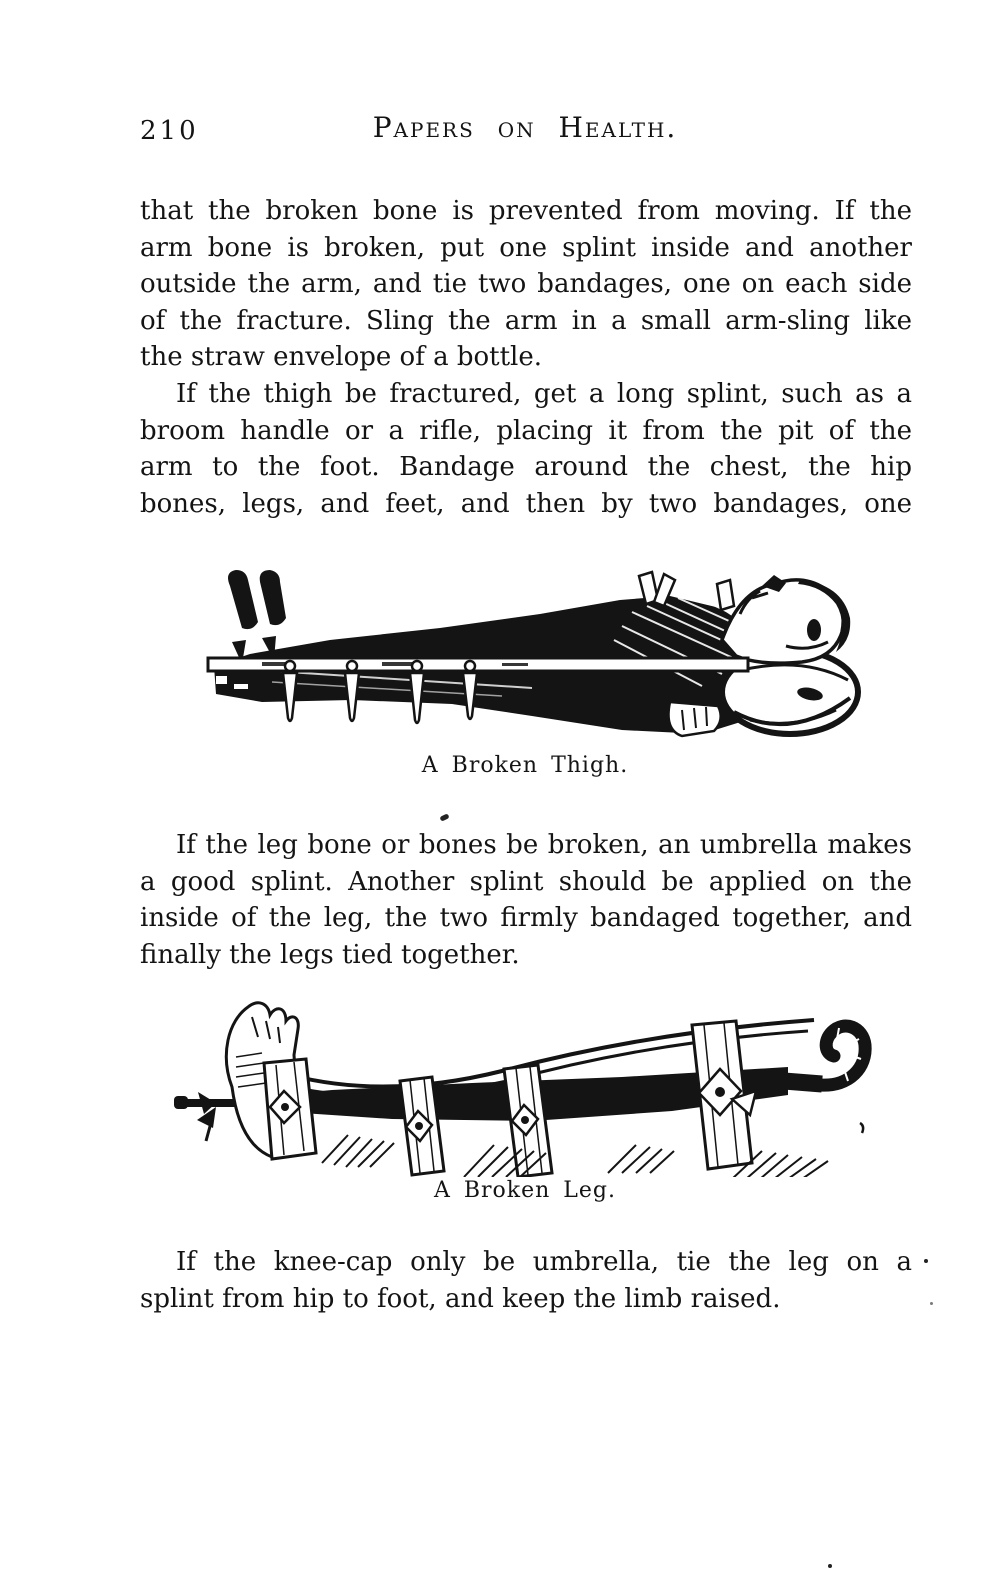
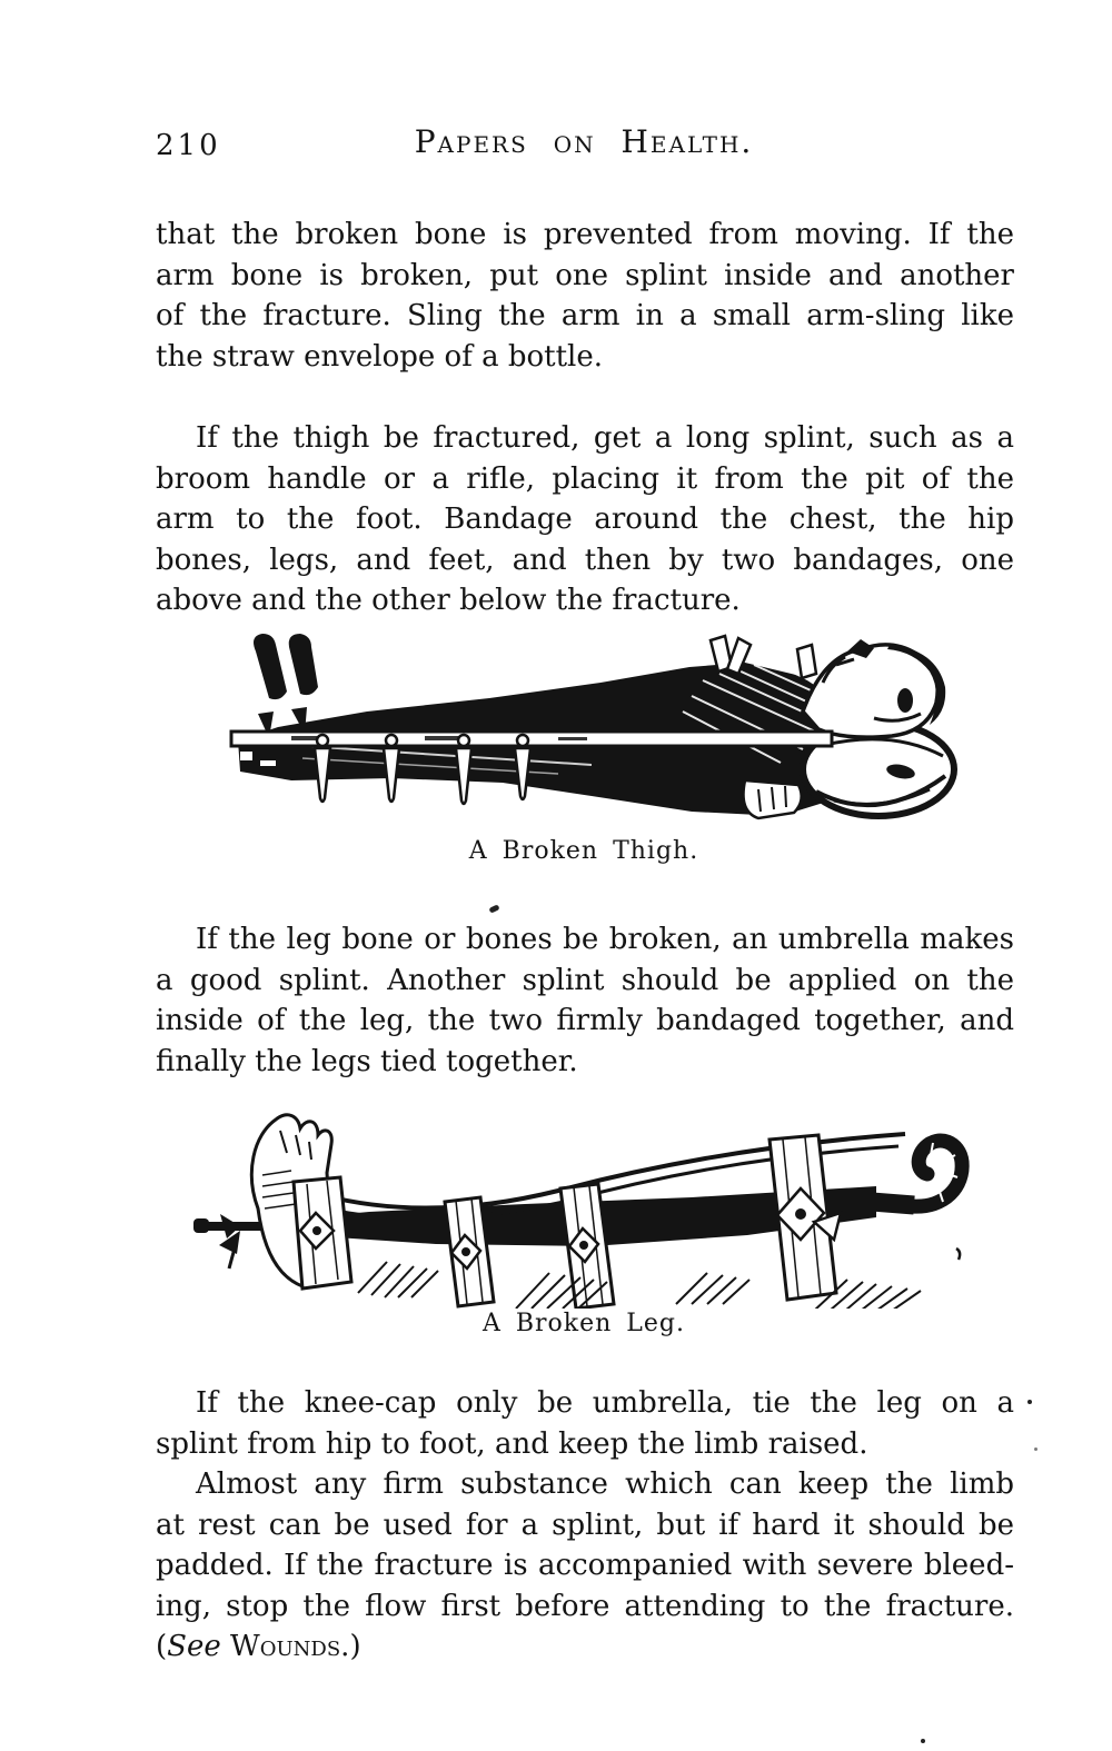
  210
  Papers on Health.
  that the broken bone is prevented from moving. If the
  arm bone is broken, put one splint inside and another
- outside the arm, and tie two bandages, one on each side
  of the fracture. Sling the arm in a small arm-sling like
  the straw envelope of a bottle.
  If the thigh be fractured, get a long splint, such as a
  broom handle or a rifle, placing it from the pit of the
  arm to the foot. Bandage around the chest, the hip
  bones, legs, and feet, and then by two bandages, one
+ above and the other below the fracture.
  A Broken Thigh.
  If the leg bone or bones be broken, an umbrella makes
  a good splint. Another splint should be applied on the
  inside of the leg, the two firmly bandaged together, and
  finally the legs tied together.
  A Broken Leg.
  If the knee-cap only be umbrella, tie the leg on a
  splint from hip to foot, and keep the limb raised.
+ Almost any firm substance which can keep the limb
+ at rest can be used for a splint, but if hard it should be
+ padded. If the fracture is accompanied with severe bleed-
+ ing, stop the flow first before attending to the fracture.
+ (See Wounds.)
